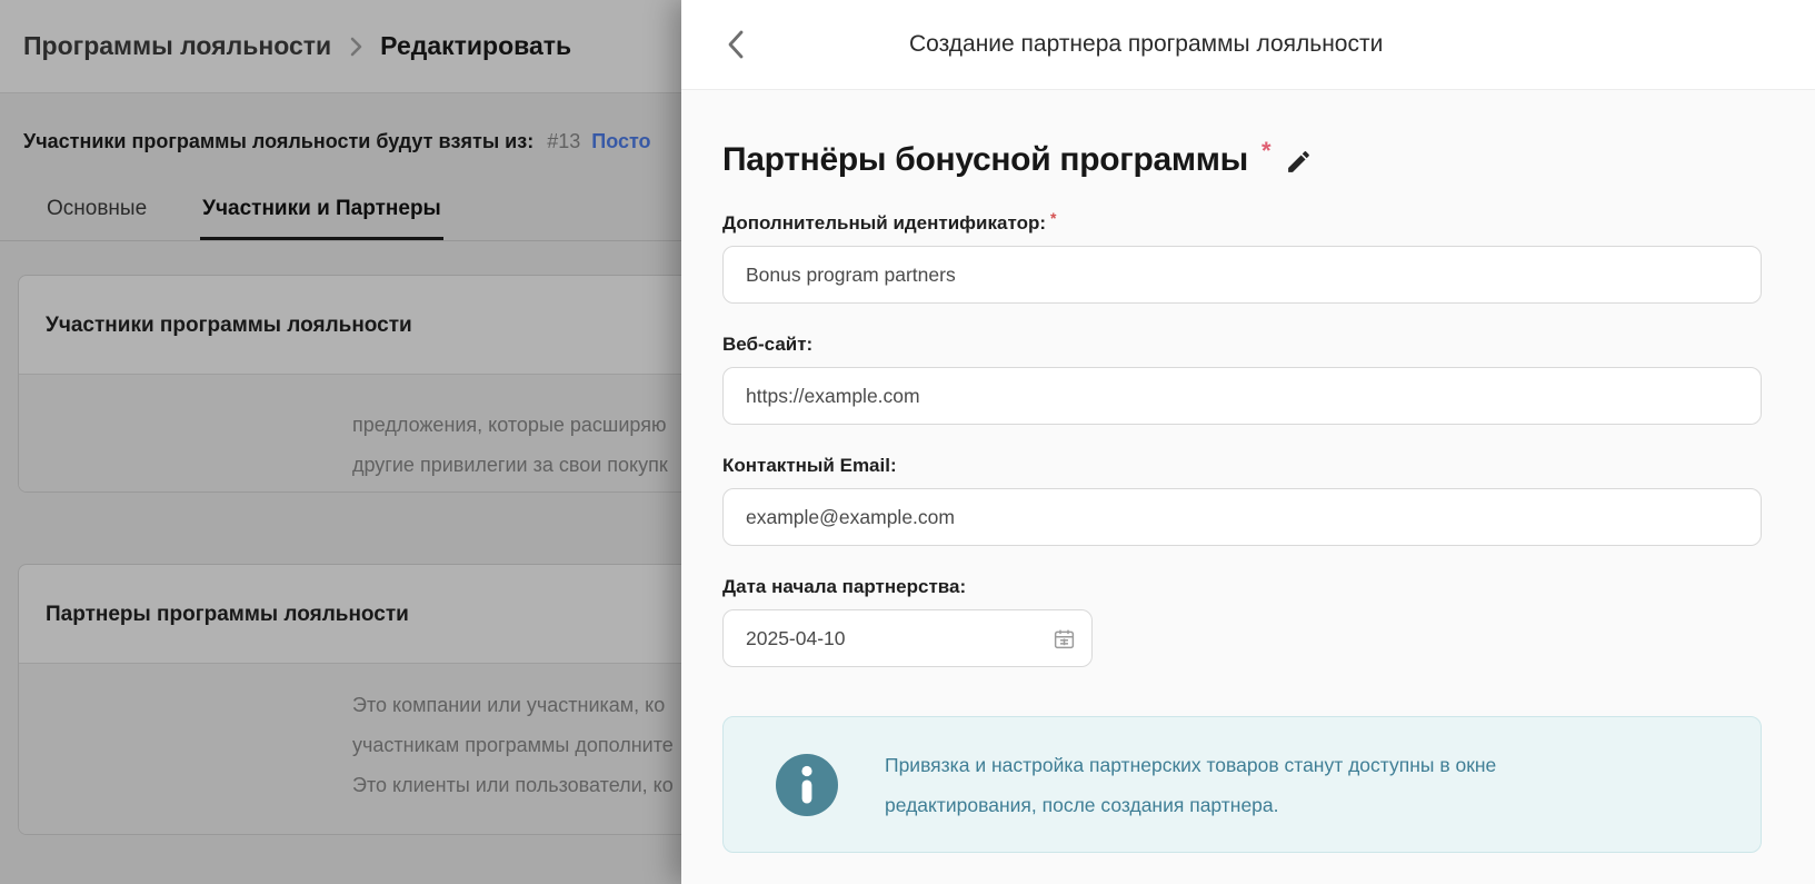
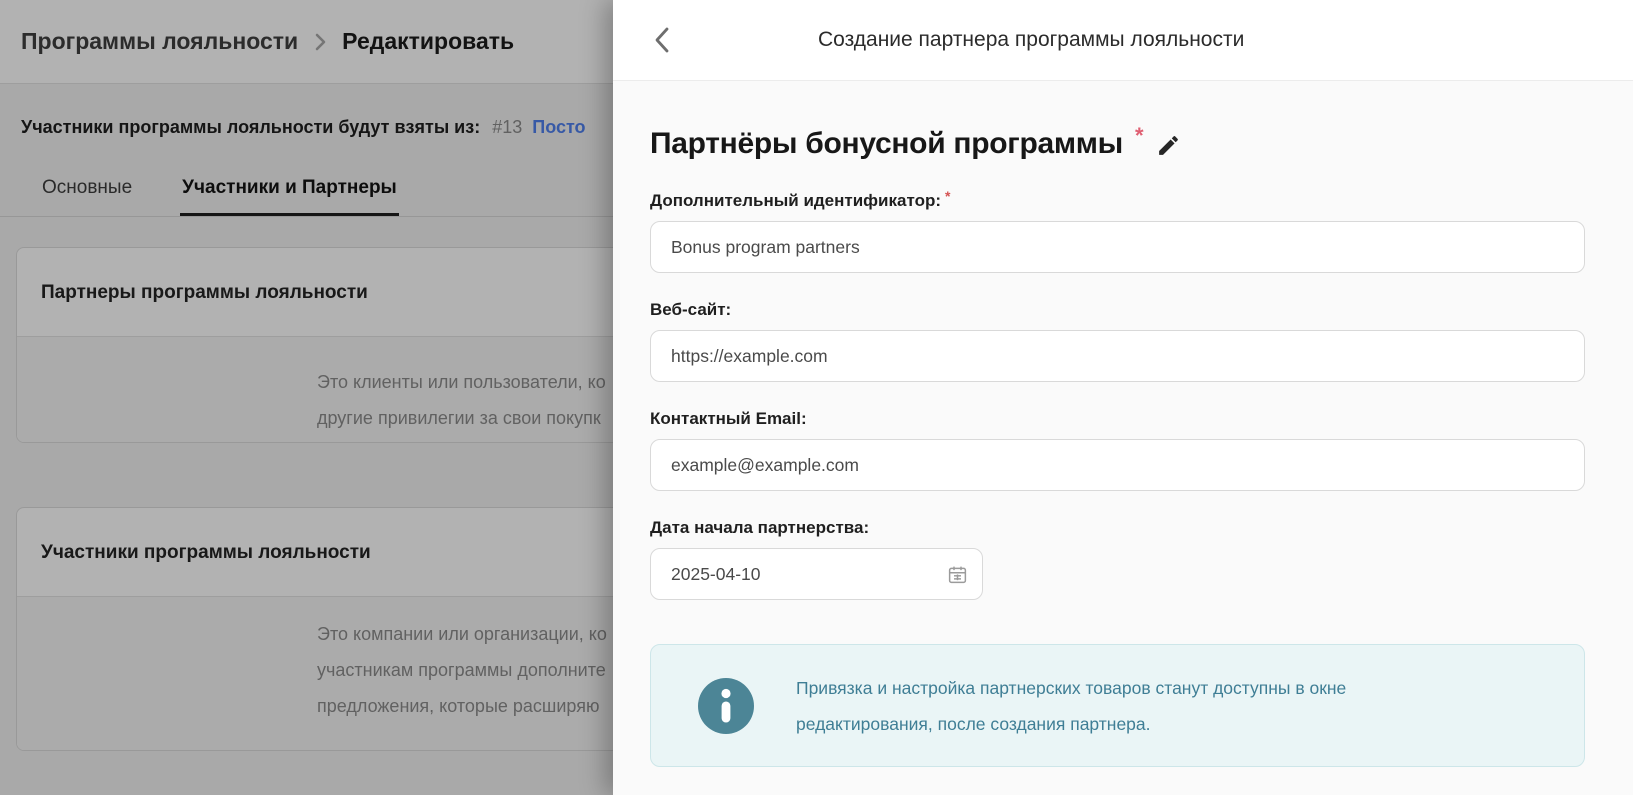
  Программы лояльности
  Редактировать
  Участники программы лояльности будут взяты из:
  #13
  Посто
  Основные
  Участники и Партнеры
- Участники программы лояльности
+ Партнеры программы лояльности
- предложения, которые расширяю
+ Это клиенты или пользователи, ко
  другие привилегии за свои покупк
- Партнеры программы лояльности
+ Участники программы лояльности
- Это компании или участникам, ко
+ Это компании или организации, ко
  участникам программы дополните
- Это клиенты или пользователи, ко
+ предложения, которые расширяю
  Создание партнера программы лояльности
  Партнёры бонусной программы
  *
  Дополнительный идентификатор:
  *
  Bonus program partners
  Веб-сайт:
  https://example.com
  Контактный Email:
  example@example.com
  Дата начала партнерства:
  2025-04-10
  Привязка и настройка партнерских товаров станут доступны в окне
  редактирования, после создания партнера.
